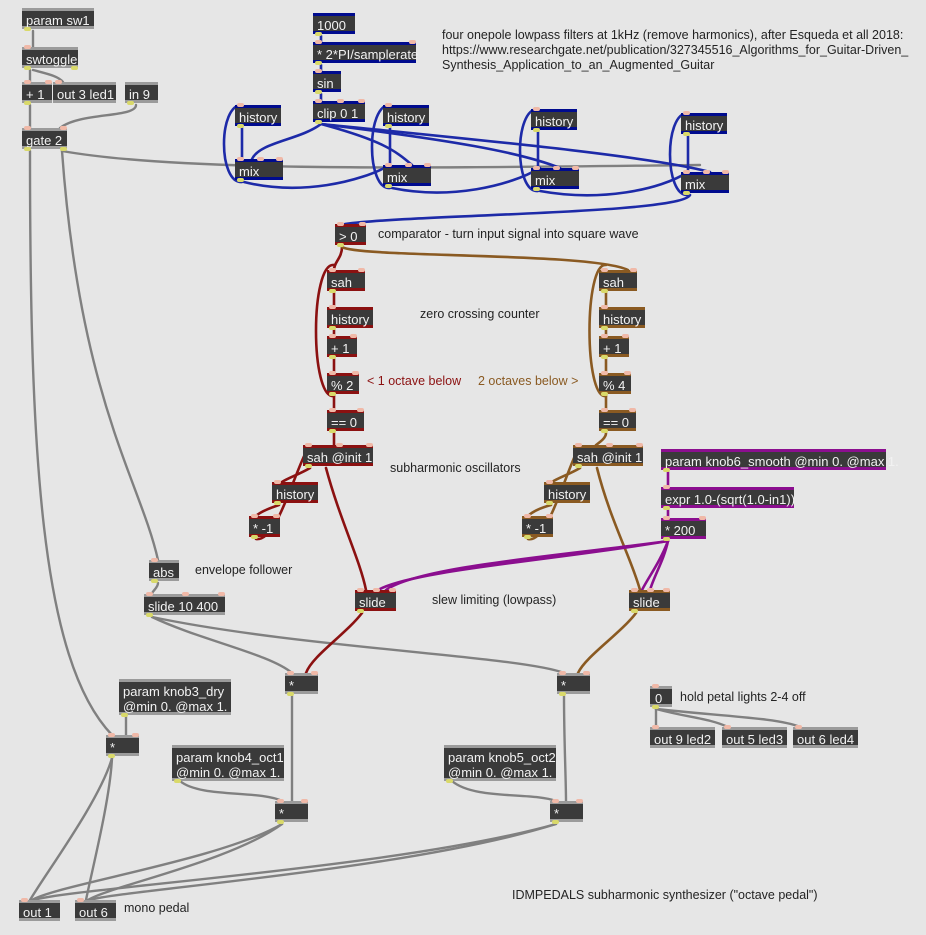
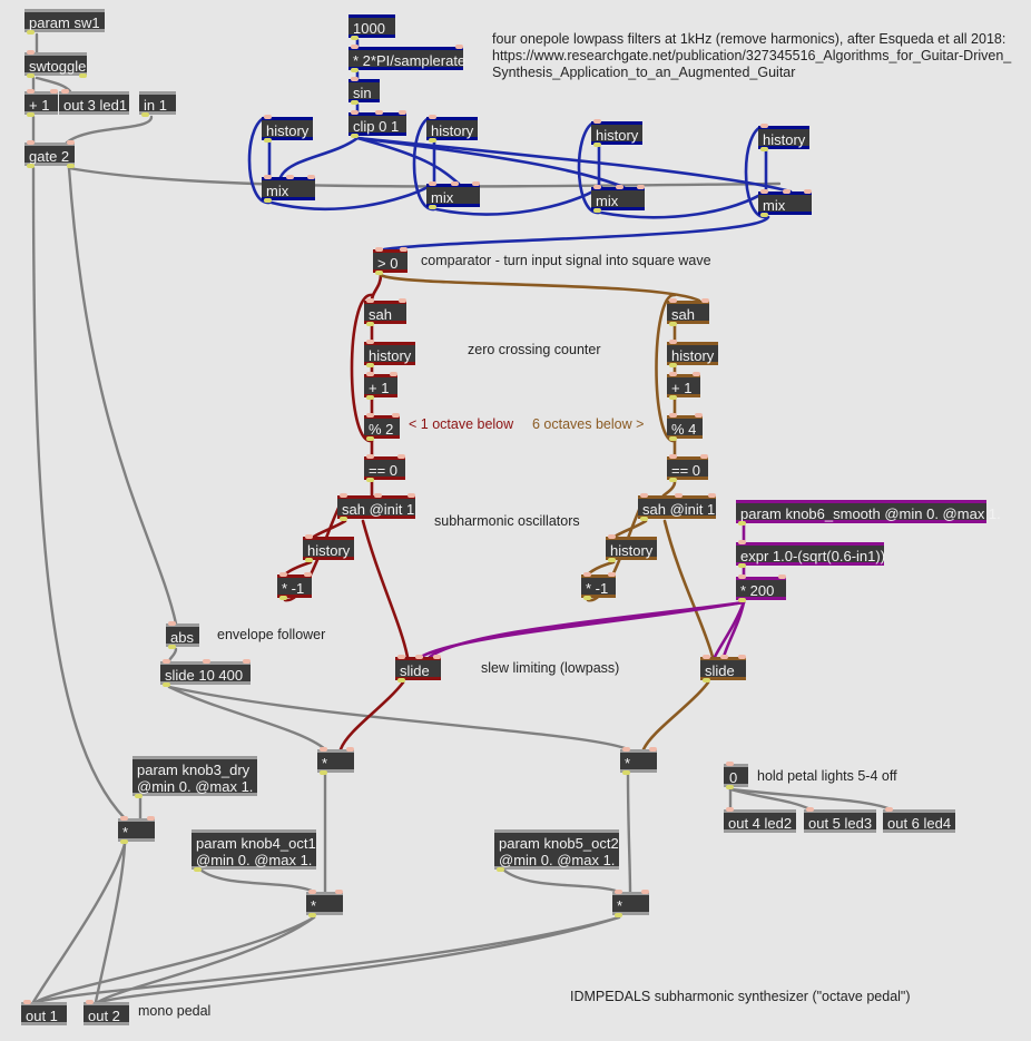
  param sw1
  swtoggle
  + 1
  out 3 led1
- in 9
+ in 1
  gate 2
  1000
  * 2*PI/samplerate
  sin
  clip 0 1
  history
  mix
  history
  mix
  history
  mix
  history
  mix
  > 0
  sah
  history
  + 1
  % 2
  == 0
  sah @init 1
  history
  * -1
  sah
  history
  + 1
  % 4
  == 0
  sah @init 1
  history
  * -1
  param knob6_smooth @min 0. @max 1.
- expr 1.0-(sqrt(1.0-in1))
+ expr 1.0-(sqrt(0.6-in1))
  * 200
  abs
  slide 10 400
  slide
  slide
  *
  *
  param knob3_dry
  @min 0. @max 1.
  *
  param knob4_oct1
  @min 0. @max 1.
  *
  param knob5_oct2
  @min 0. @max 1.
  *
- out 9 led2
+ out 4 led2
  out 5 led3
  out 6 led4
  out 1
- out 6
+ out 2
  0
  four onepole lowpass filters at 1kHz (remove harmonics), after Esqueda et all 2018:
  https://www.researchgate.net/publication/327345516_Algorithms_for_Guitar-Driven_
  Synthesis_Application_to_an_Augmented_Guitar
  comparator - turn input signal into square wave
  zero crossing counter
  < 1 octave below
- 2 octaves below >
+ 6 octaves below >
  subharmonic oscillators
  envelope follower
  slew limiting (lowpass)
- hold petal lights 2-4 off
+ hold petal lights 5-4 off
  mono pedal
  IDMPEDALS subharmonic synthesizer ("octave pedal")
